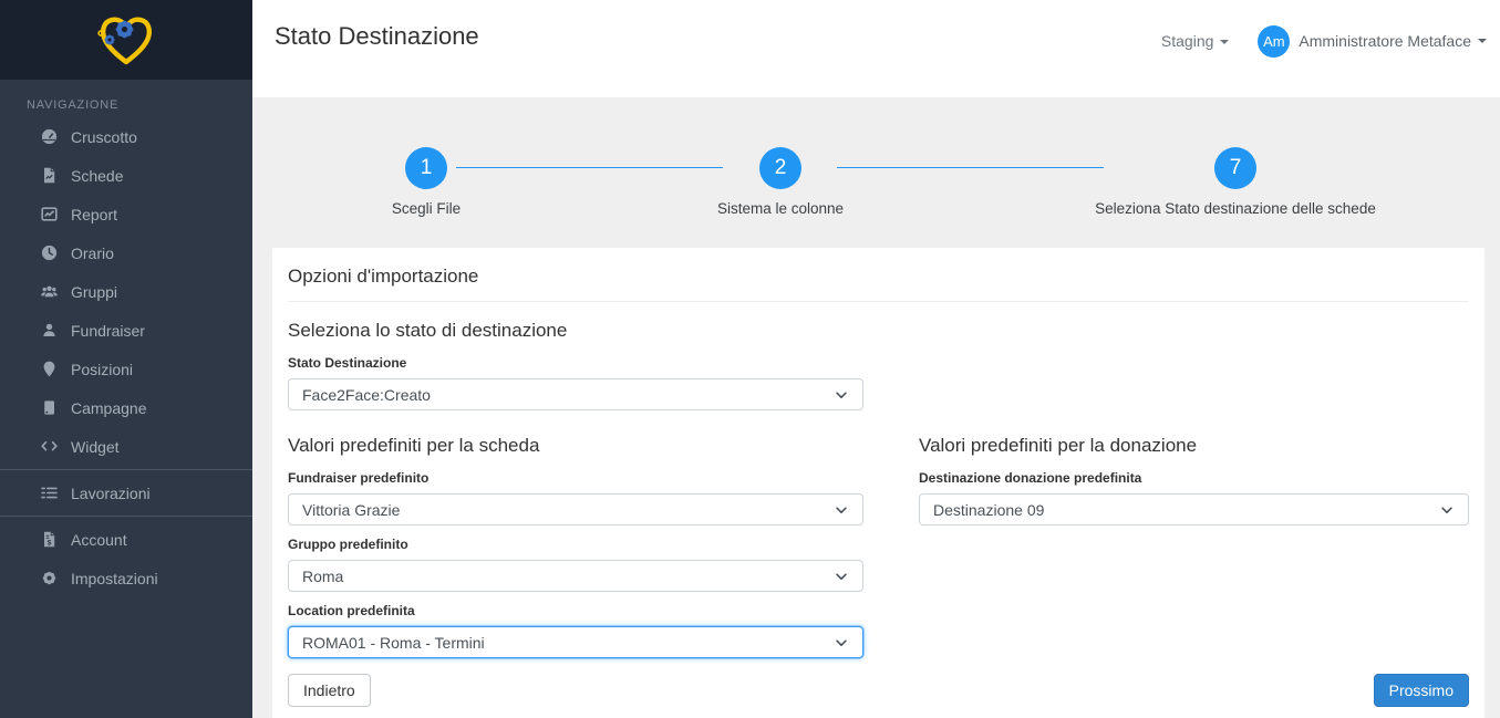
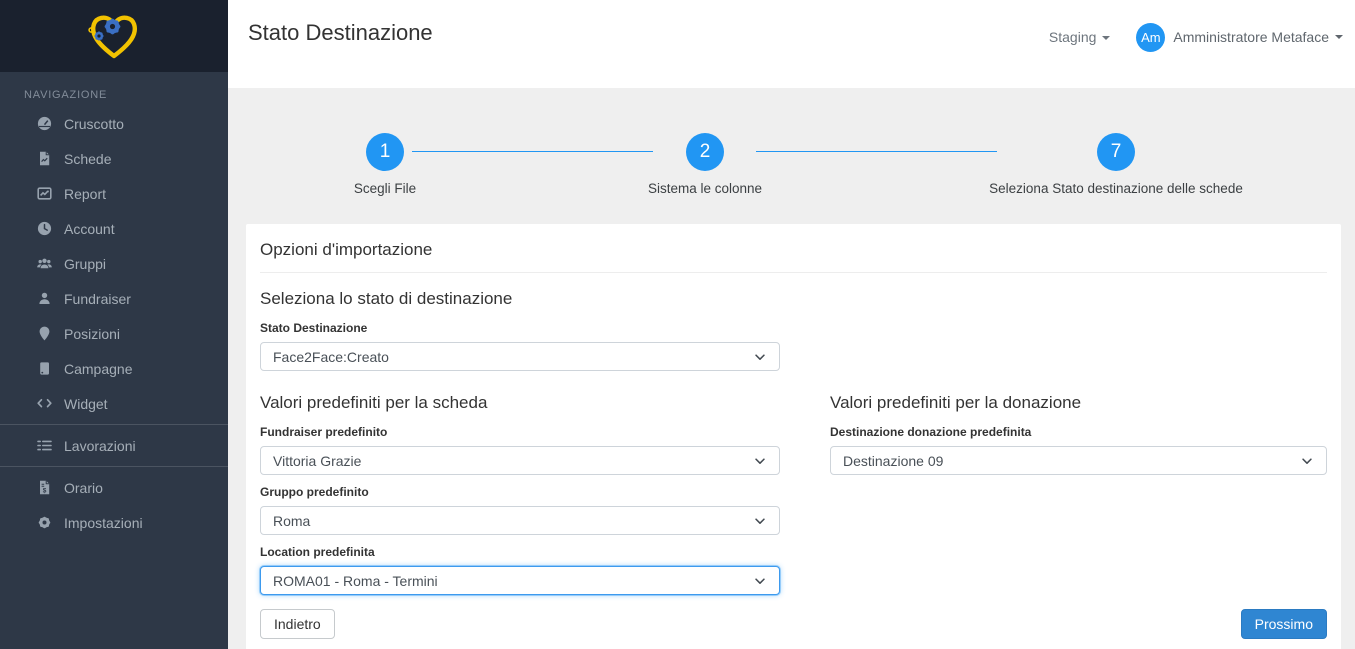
  NAVIGAZIONE
  Cruscotto
  Schede
  Report
- Orario
+ Account
  Gruppi
  Fundraiser
  Posizioni
  Campagne
  Widget
  Lavorazioni
- Account
+ Orario
  Impostazioni
  Stato Destinazione
  Staging
  Am
  Amministratore Metaface
  1
  2
  7
  Scegli File
  Sistema le colonne
  Seleziona Stato destinazione delle schede
  Opzioni d'importazione
  Seleziona lo stato di destinazione
  Stato Destinazione
  Face2Face:Creato
  Valori predefiniti per la scheda
  Fundraiser predefinito
  Vittoria Grazie
  Gruppo predefinito
  Roma
  Location predefinita
  ROMA01 - Roma - Termini
  Valori predefiniti per la donazione
  Destinazione donazione predefinita
  Destinazione 09
  Indietro
  Prossimo
